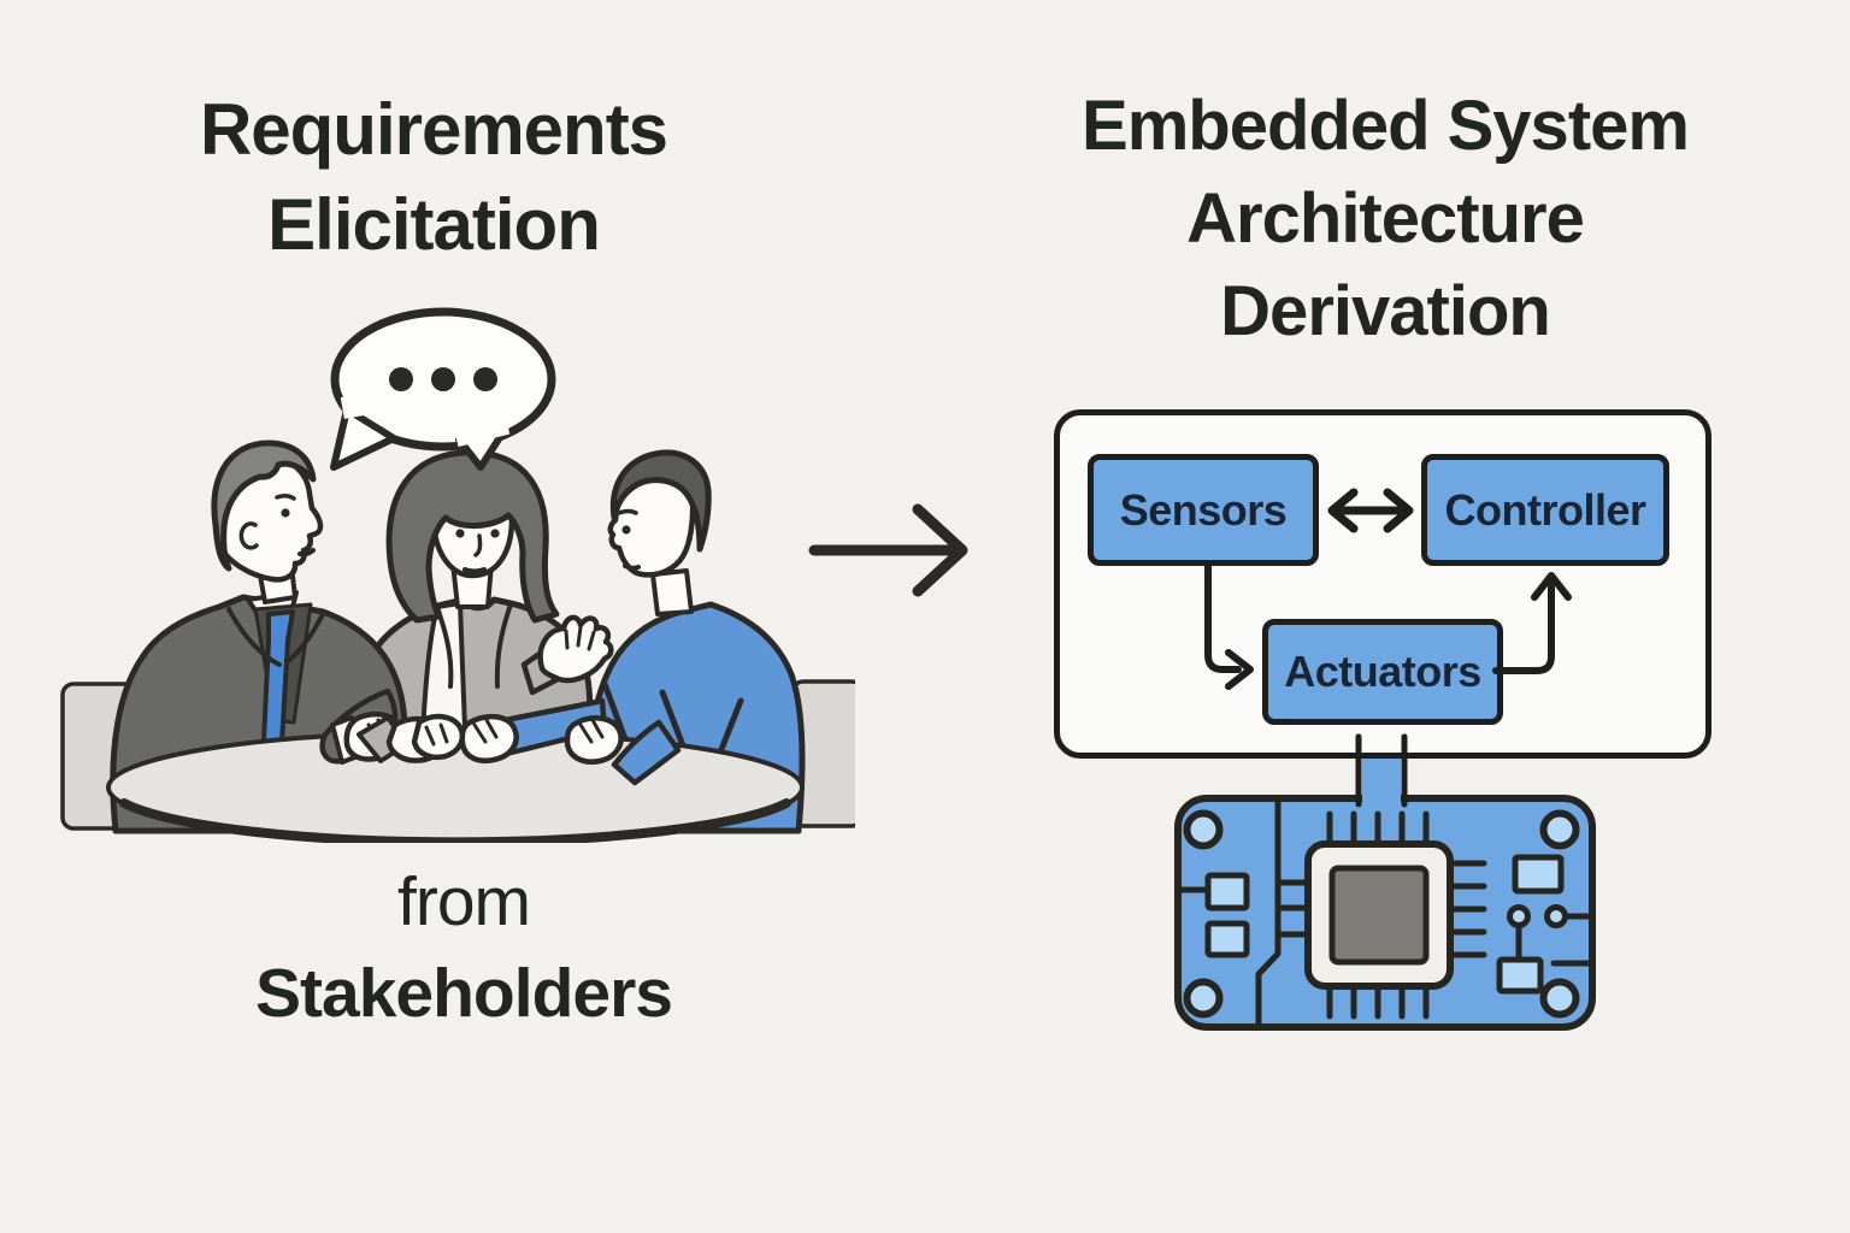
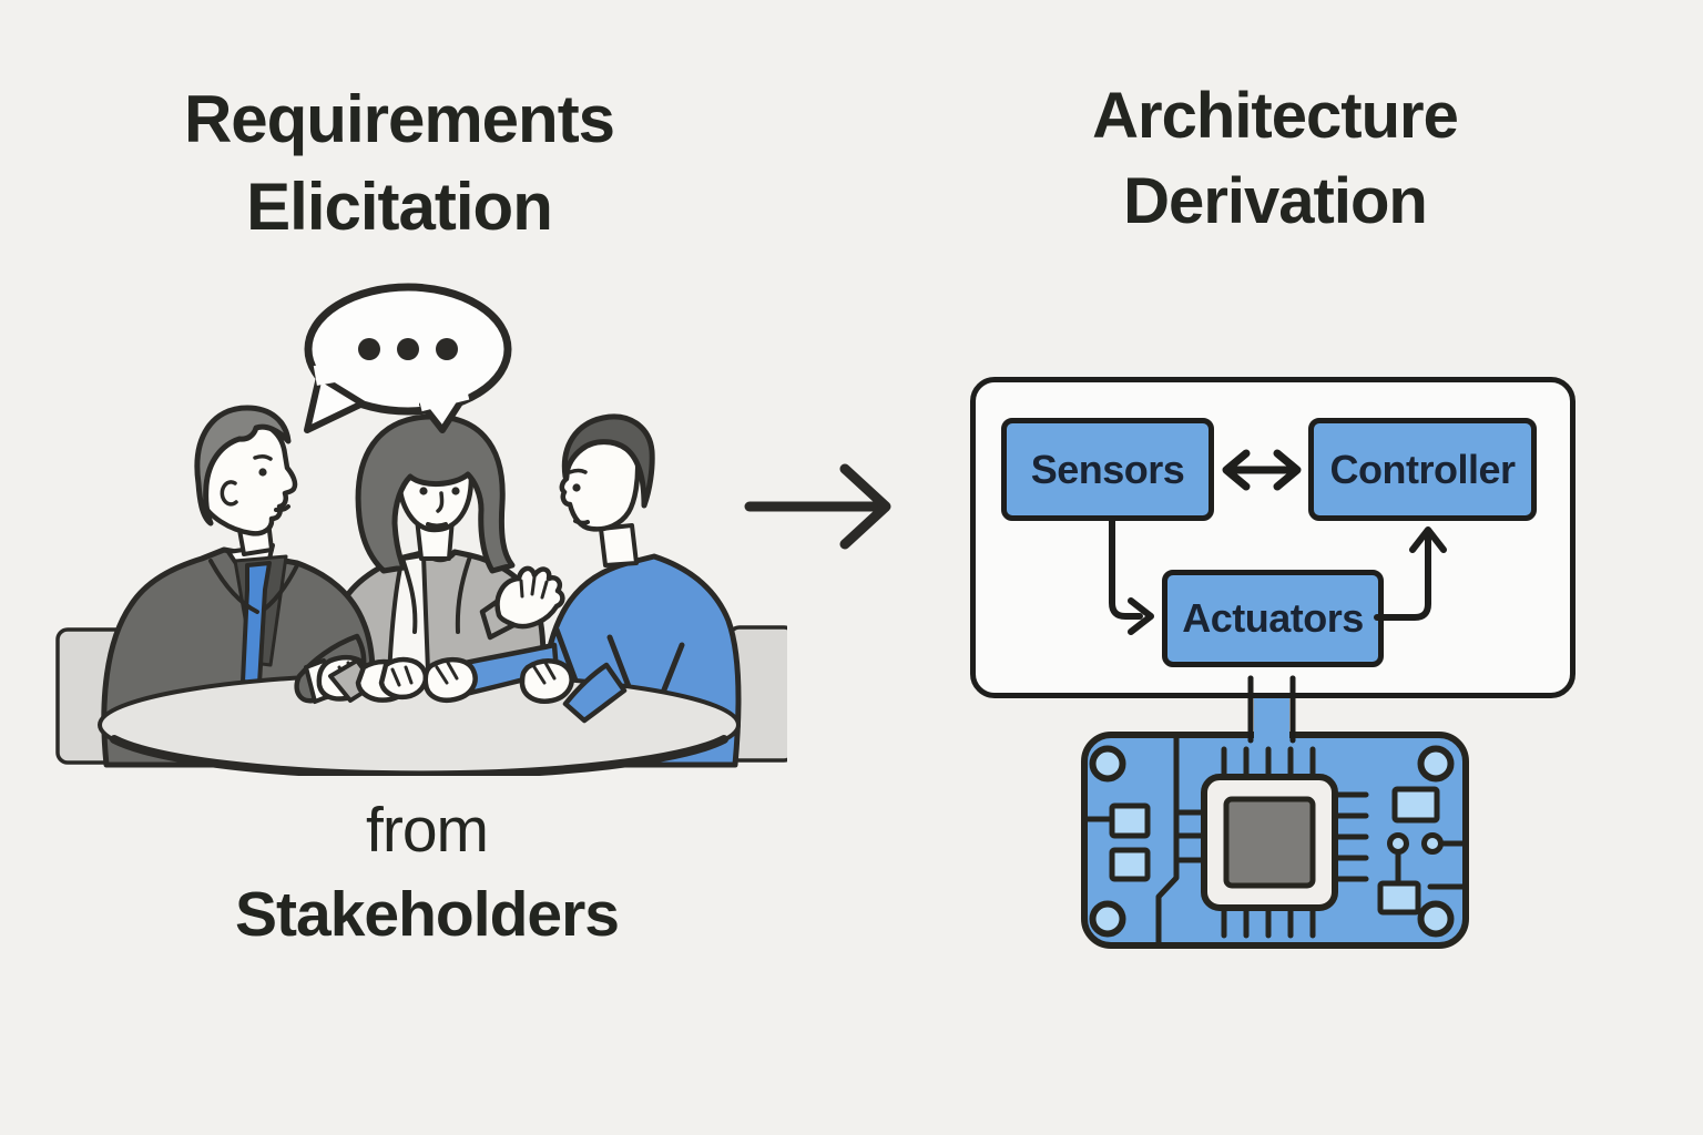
  Requirements
  Elicitation
- Embedded System
  Architecture
  Derivation
  from
  Stakeholders
  Sensors
  Controller
  Actuators
